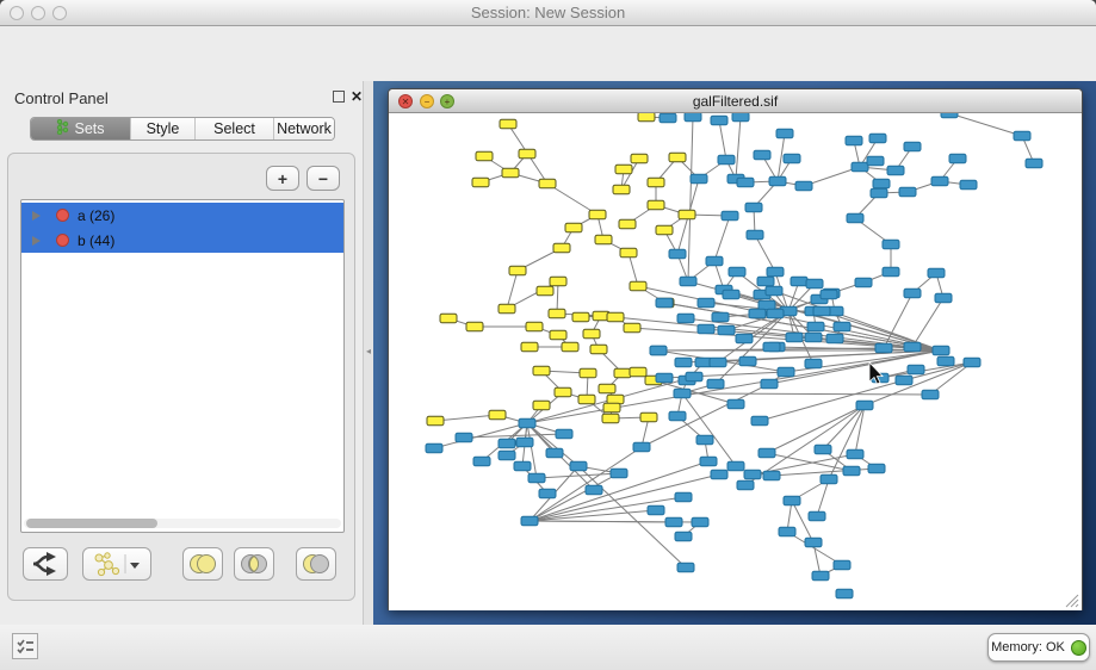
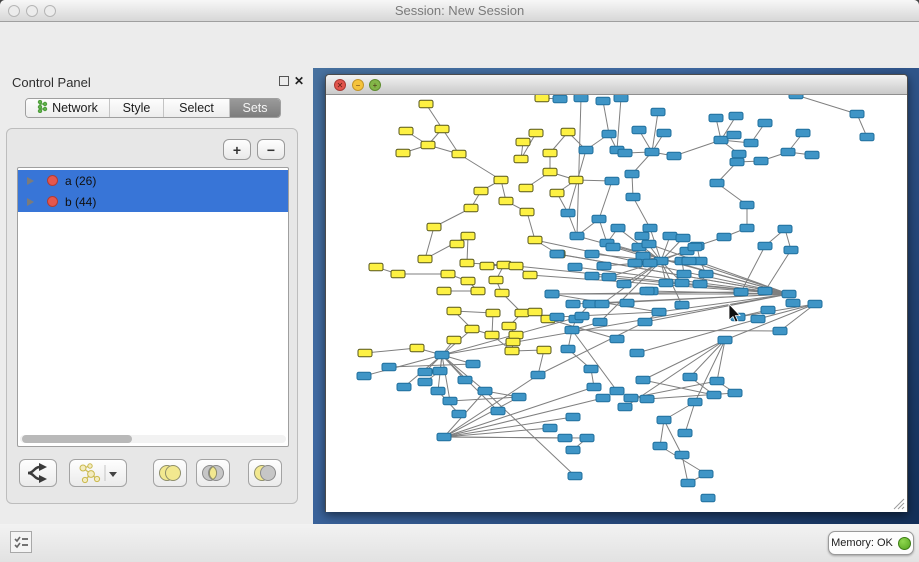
  Session: New Session
  Control Panel
  ✕
- Sets
+ Network
  Style
  Select
- Network
+ Sets
  +
  −
  b (44)
  a (26)
- ◂
  ✕
  −
  +
- galFiltered.sif
  Memory: OK
